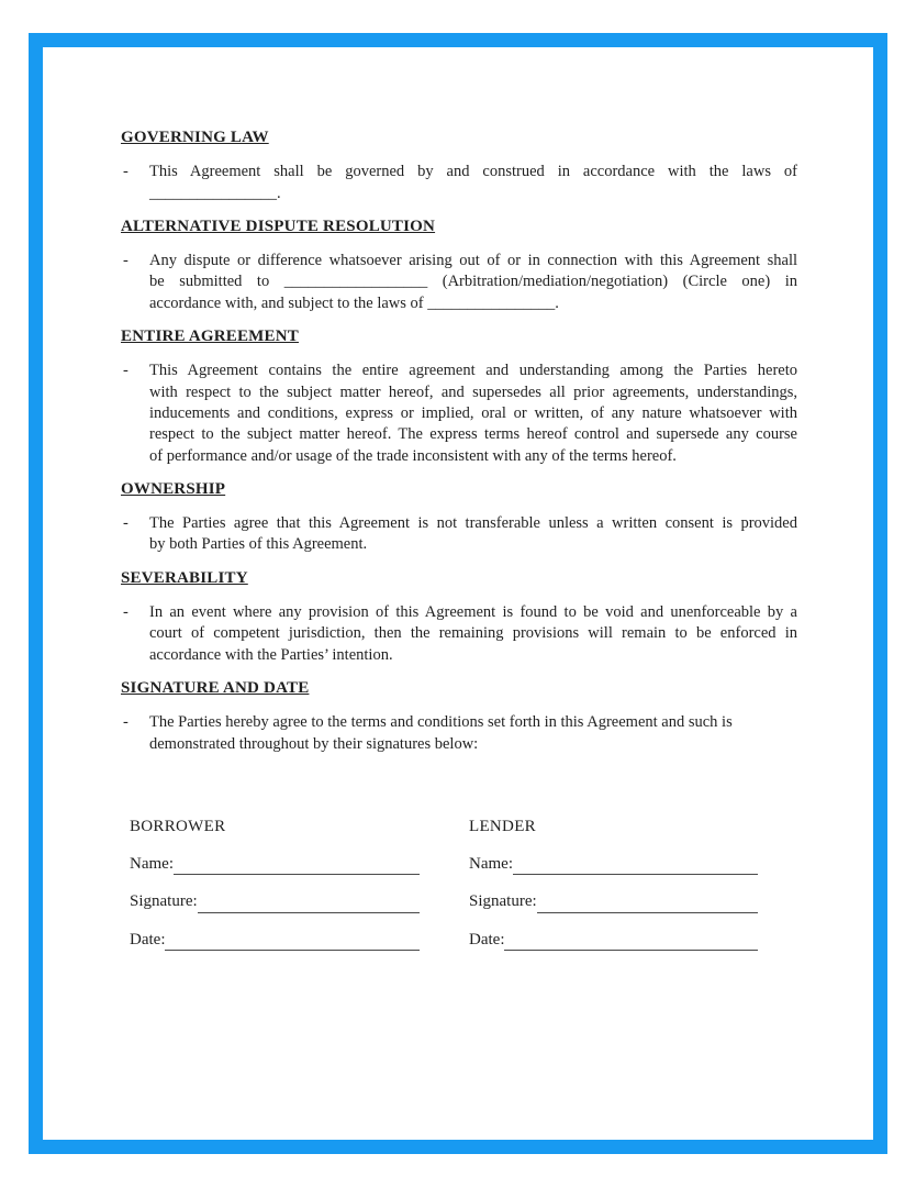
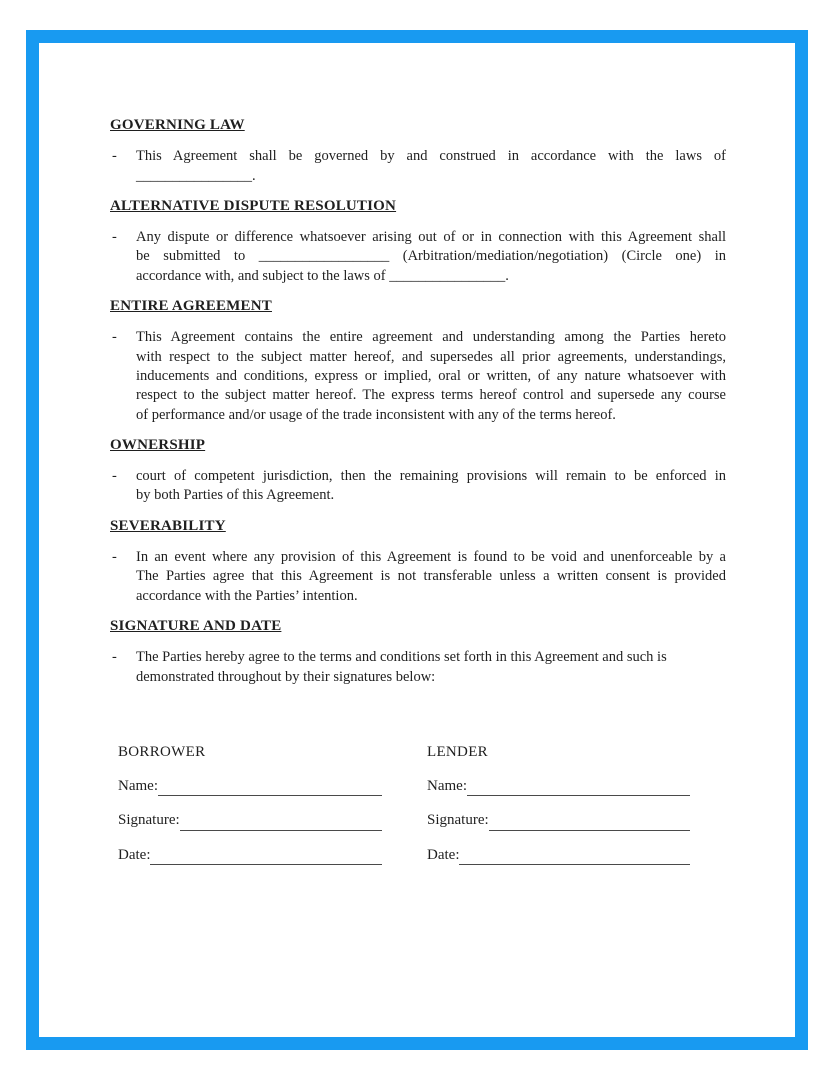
  GOVERNING LAW
  -
  This Agreement shall be governed by and construed in accordance with the laws of
  ________________.
  ALTERNATIVE DISPUTE RESOLUTION
  -
  Any dispute or difference whatsoever arising out of or in connection with this Agreement shall
  be submitted to __________________ (Arbitration/mediation/negotiation) (Circle one) in
  accordance with, and subject to the laws of ________________.
  ENTIRE AGREEMENT
  -
  This Agreement contains the entire agreement and understanding among the Parties hereto
  with respect to the subject matter hereof, and supersedes all prior agreements, understandings,
  inducements and conditions, express or implied, oral or written, of any nature whatsoever with
  respect to the subject matter hereof. The express terms hereof control and supersede any course
  of performance and/or usage of the trade inconsistent with any of the terms hereof.
  OWNERSHIP
  -
- The Parties agree that this Agreement is not transferable unless a written consent is provided
+ court of competent jurisdiction, then the remaining provisions will remain to be enforced in
  by both Parties of this Agreement.
  SEVERABILITY
  -
  In an event where any provision of this Agreement is found to be void and unenforceable by a
- court of competent jurisdiction, then the remaining provisions will remain to be enforced in
+ The Parties agree that this Agreement is not transferable unless a written consent is provided
  accordance with the Parties’ intention.
  SIGNATURE AND DATE
  -
  The Parties hereby agree to the terms and conditions set forth in this Agreement and such is
  demonstrated throughout by their signatures below:
  BORROWER
  Name:
  Signature:
  Date:
  LENDER
  Name:
  Signature:
  Date:
